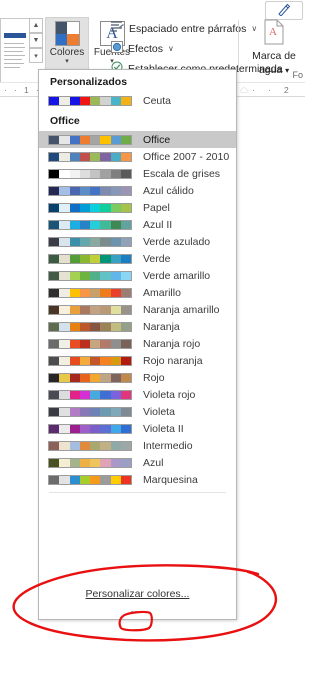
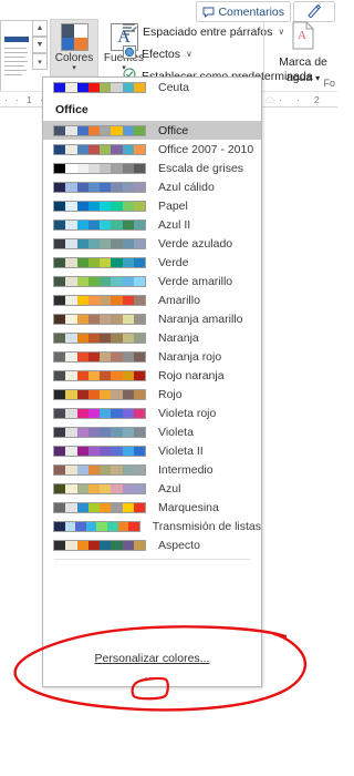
+ Comentarios
  Colores
  A
  Espaciado entre párrafs
  ∨
  Efectos
  ∨
  A
  Marca de
  agua ▾
  Fo
  ·
  ·
  1
  ·
  ·
  2
- Personalizados
  Ceuta
  Office
  Office
  Office 2007 - 2010
  Escala de grises
  Azul cálido
  Papel
  Azul II
  Verde azulado
  Verde
  Verde amarillo
  Amarillo
  Naranja amarillo
  Naranja
  Naranja rojo
  Rojo naranja
  Rojo
  Violeta rojo
  Violeta
  Violeta II
  Intermedio
  Azul
  Marquesina
+ Transmisión de listas
+ Aspecto
  Personalizar colores...
